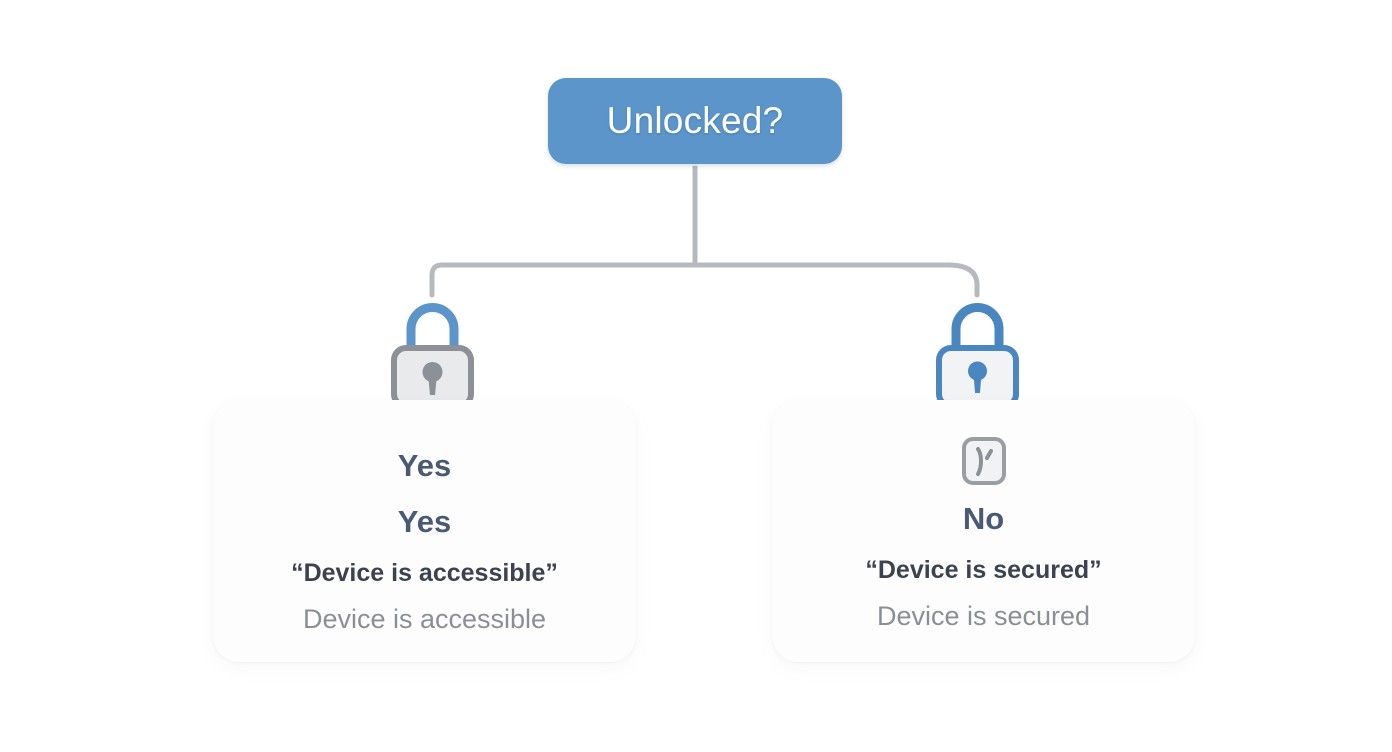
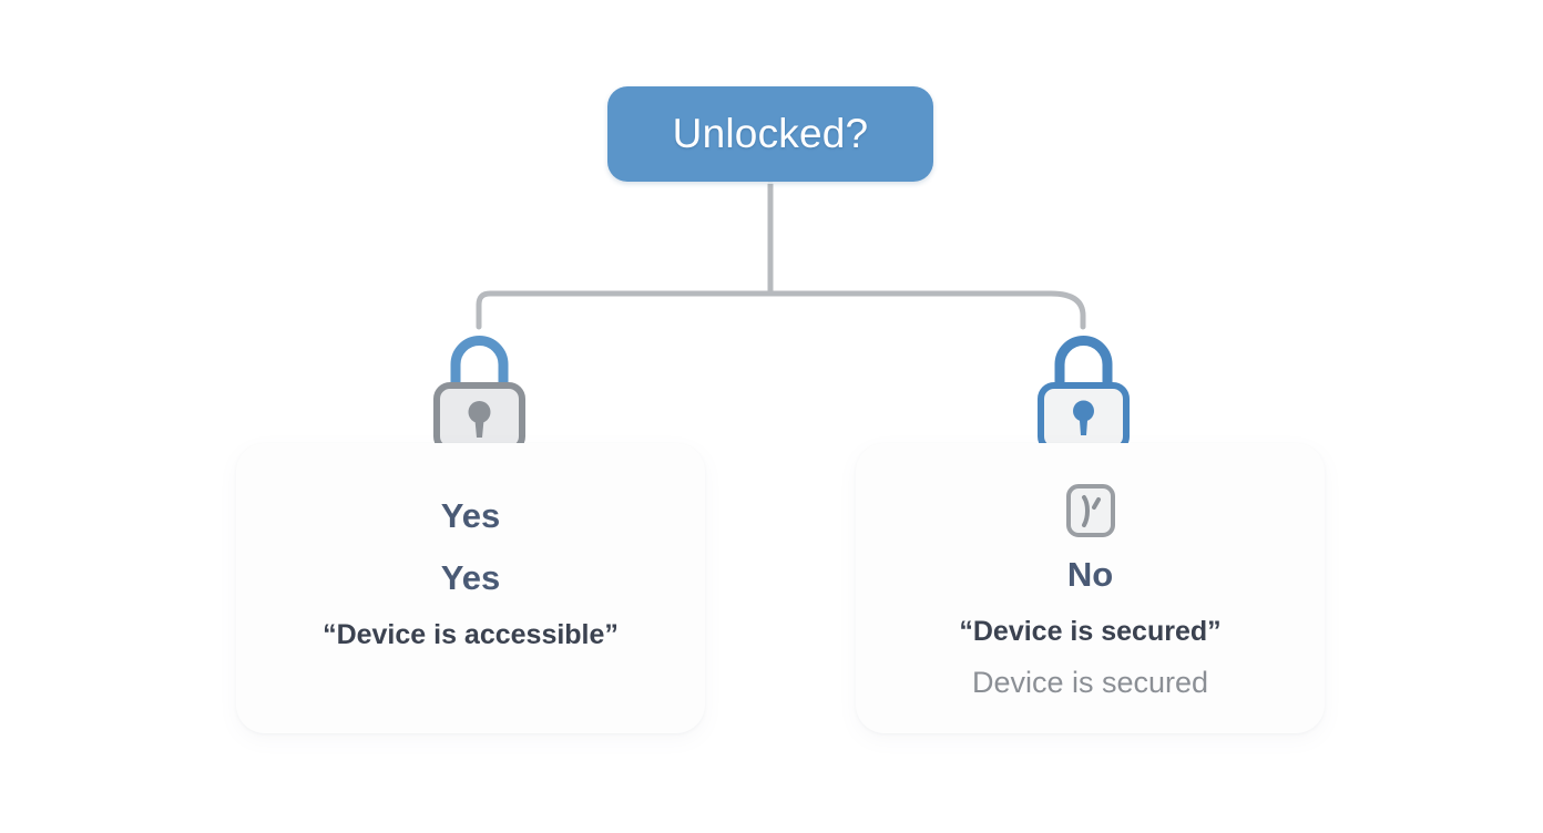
  Unlocked?
  Yes
  Yes
  “Device is accessible”
- Device is accessible
  No
  “Device is secured”
  Device is secured
